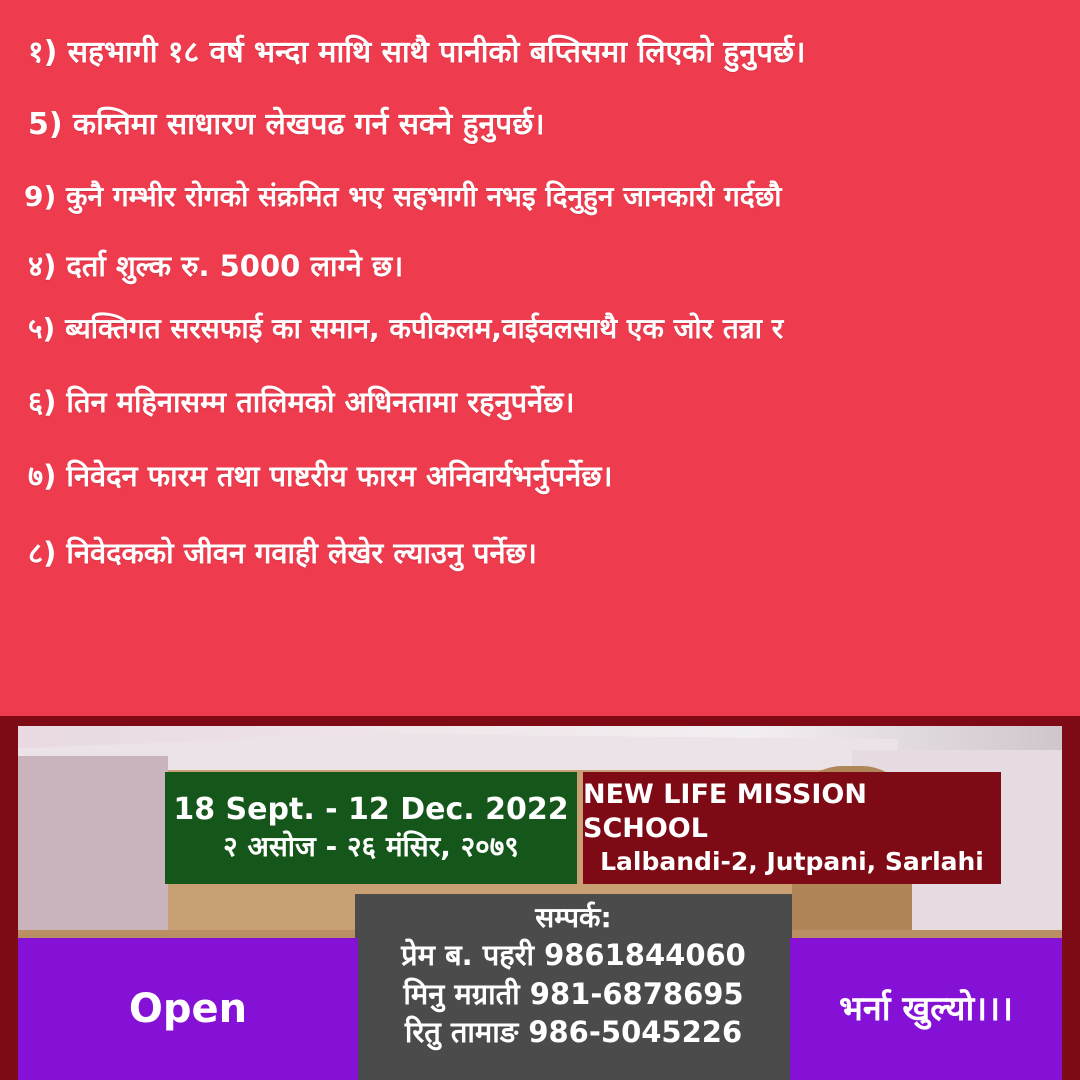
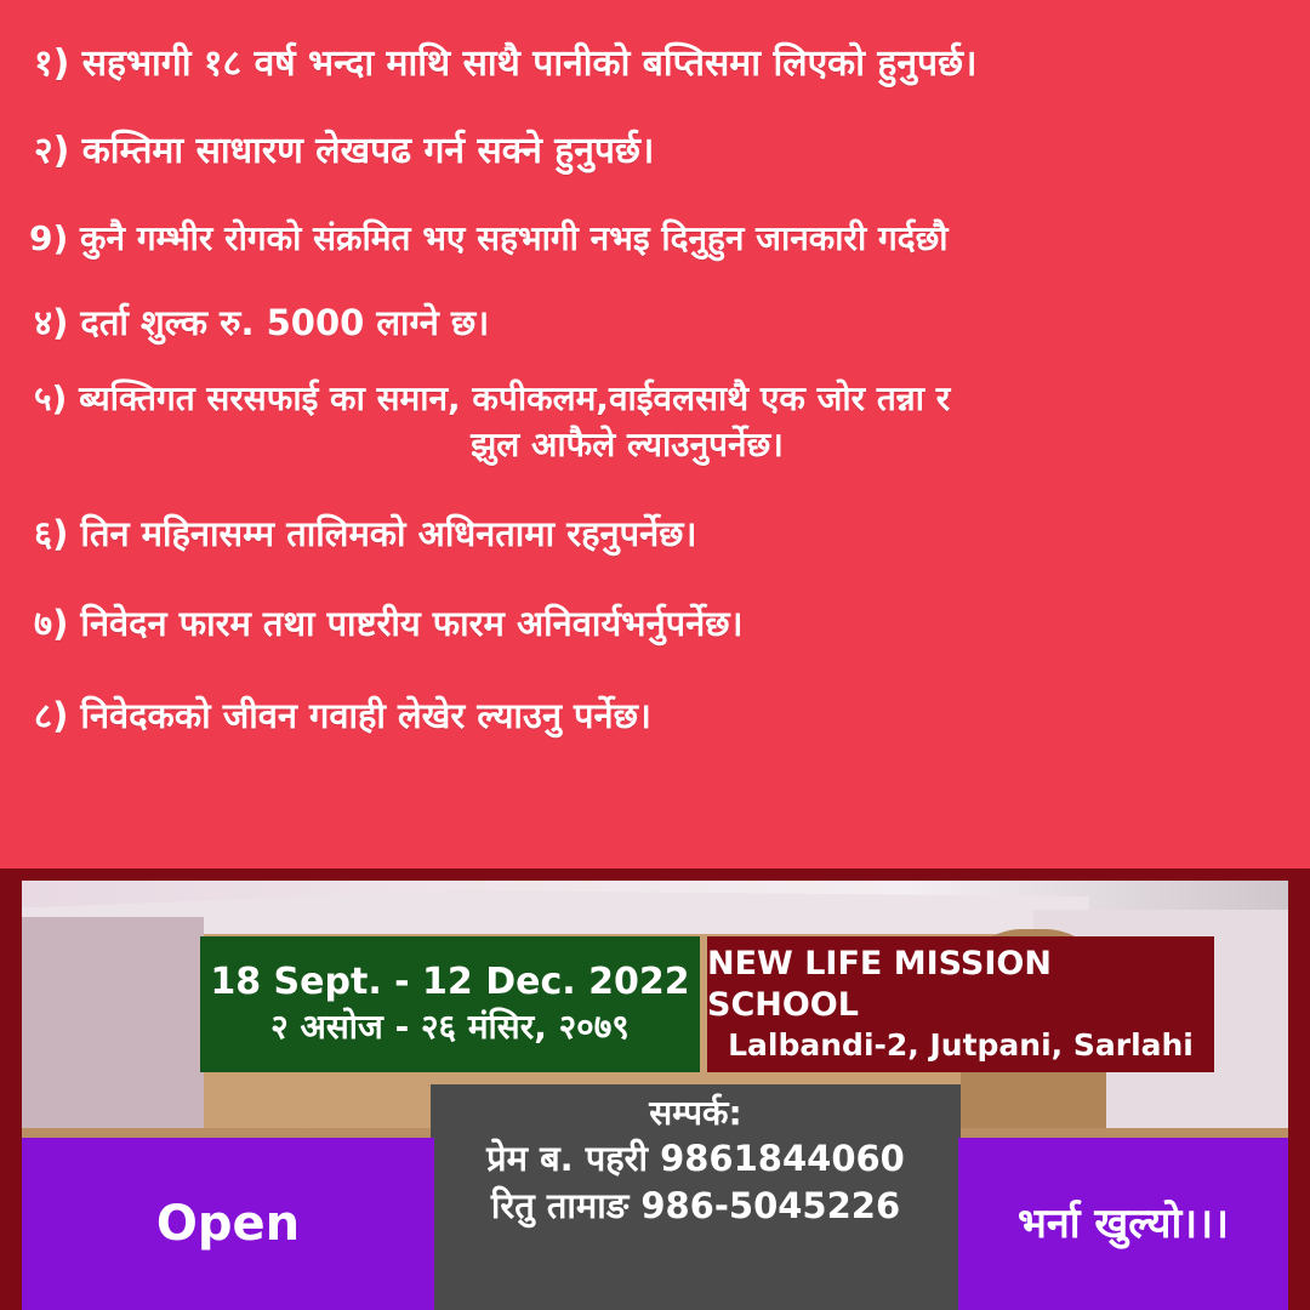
  १) सहभागी १८ वर्ष भन्दा माथि साथै पानीको बप्तिसमा लिएको हुनुपर्छ।
- 5) कम्तिमा साधारण लेखपढ गर्न सक्ने हुनुपर्छ।
+ २) कम्तिमा साधारण लेखपढ गर्न सक्ने हुनुपर्छ।
  9) कुनै गम्भीर रोगको संक्रमित भए सहभागी नभइ दिनुहुन जानकारी गर्दछौ
  ४) दर्ता शुल्क रु. 5000 लाग्ने छ।
  ५) ब्यक्तिगत सरसफाई का समान, कपीकलम,वाईवलसाथै एक जोर तन्ना र
+ झुल आफैले ल्याउनुपर्नेछ।
  ६) तिन महिनासम्म तालिमको अधिनतामा रहनुपर्नेछ।
  ७) निवेदन फारम तथा पाष्टरीय फारम अनिवार्यभर्नुपर्नेछ।
  ८) निवेदकको जीवन गवाही लेखेर ल्याउनु पर्नेछ।
  18 Sept. - 12 Dec. 2022
  २ असोज - २६ मंसिर, २०७९
  NEW LIFE MISSION SCHOOL
  Lalbandi-2, Jutpani, Sarlahi
  सम्पर्क:
  प्रेम ब. पहरी 9861844060
- मिनु मग्राती 981-6878695
  रितु तामाङ 986-5045226
  Open
  भर्ना खुल्यो।।।
